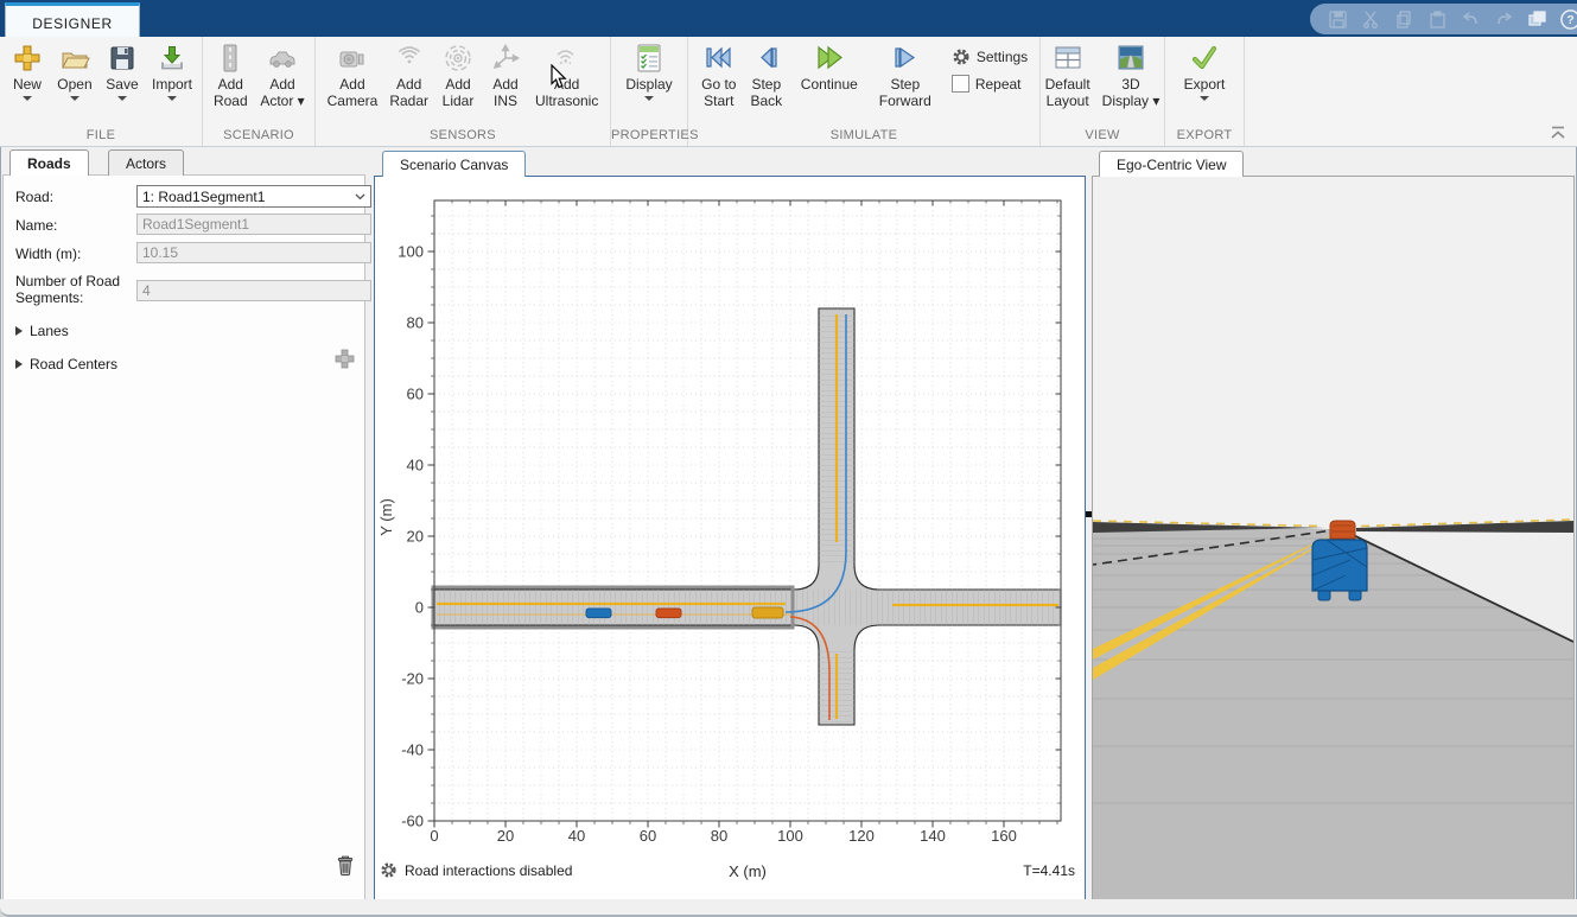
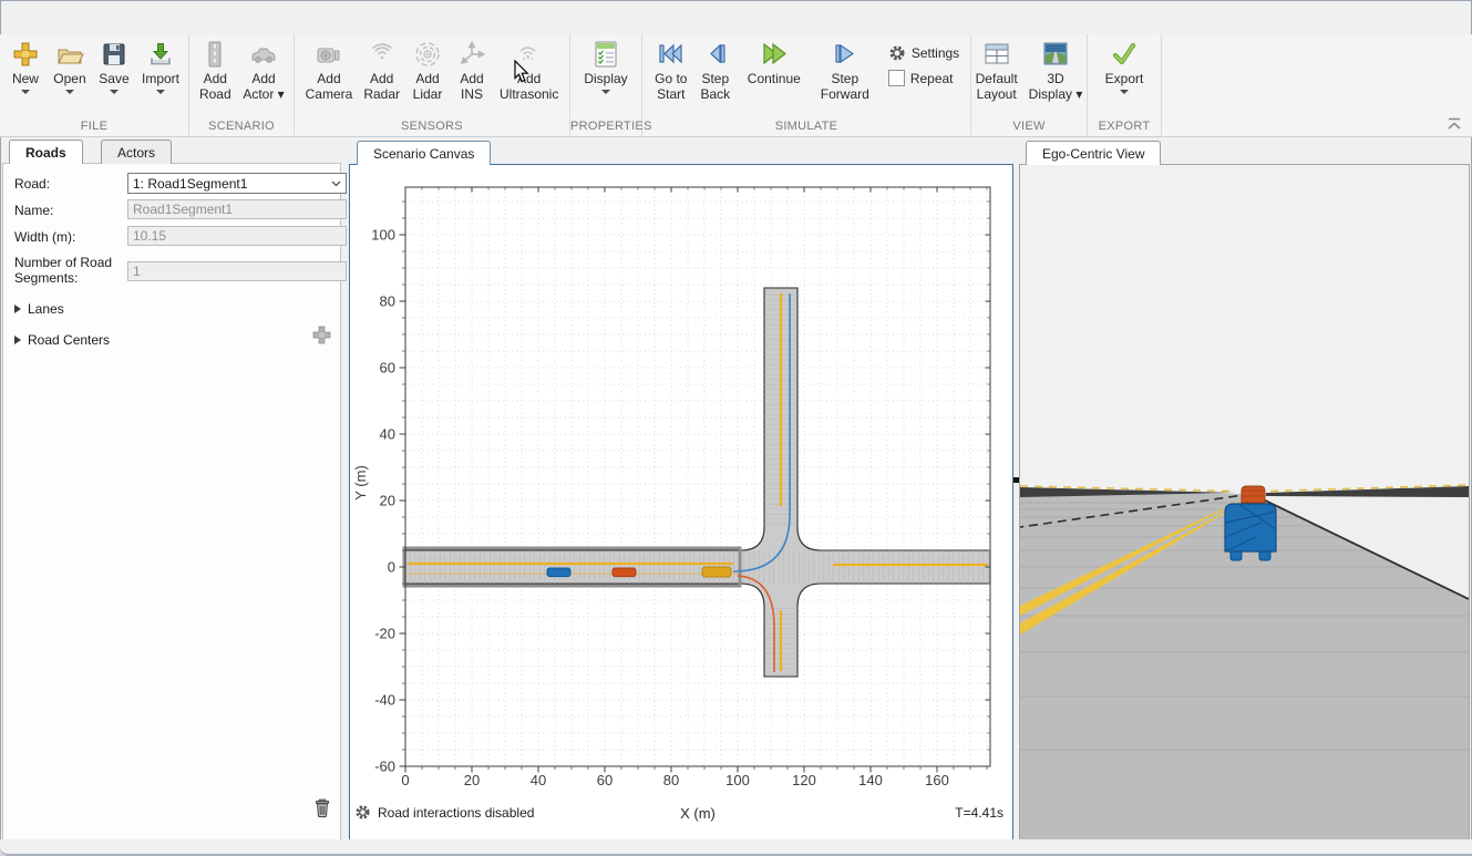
- DESIGNER
- ?
  New
  Open
  Save
  Import
  FILE
  Add
  Road
  Add
  Actor ▾
  SCENARIO
  Add
  Camera
  Add
  Radar
  Add
  Lidar
  Add
  INS
  Ultrasonic
  SENSORS
  Display
  PROPERTIE
  Go to
  Start
  Step
  Back
  Continue
  Step
  Forward
  Settings
  Repeat
  SIMULATE
  Default
  Layout
  3D
  Display ▾
  VIEW
  Export
  EXPORT
  Roads
  Actors
  Road:
  1: Road1Segment1
  Name:
  Road1Segment1
  Width (m):
  10.15
  Number of Road
  Segments:
- 4
+ 1
  Lanes
  Road Centers
  Scenario Canvas
  0
  20
  40
  60
  80
  100
  120
  140
  160
  100
  80
  60
  40
  20
  0
  -20
  -40
  -60
  Road interactions disabled
  X (m)
  T=4.41s
  Ego-Centric View
